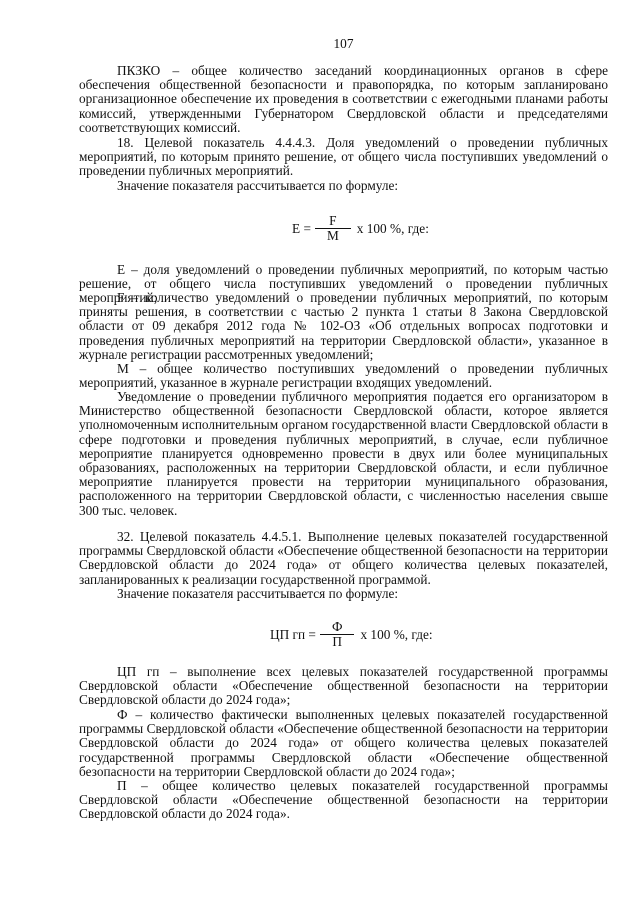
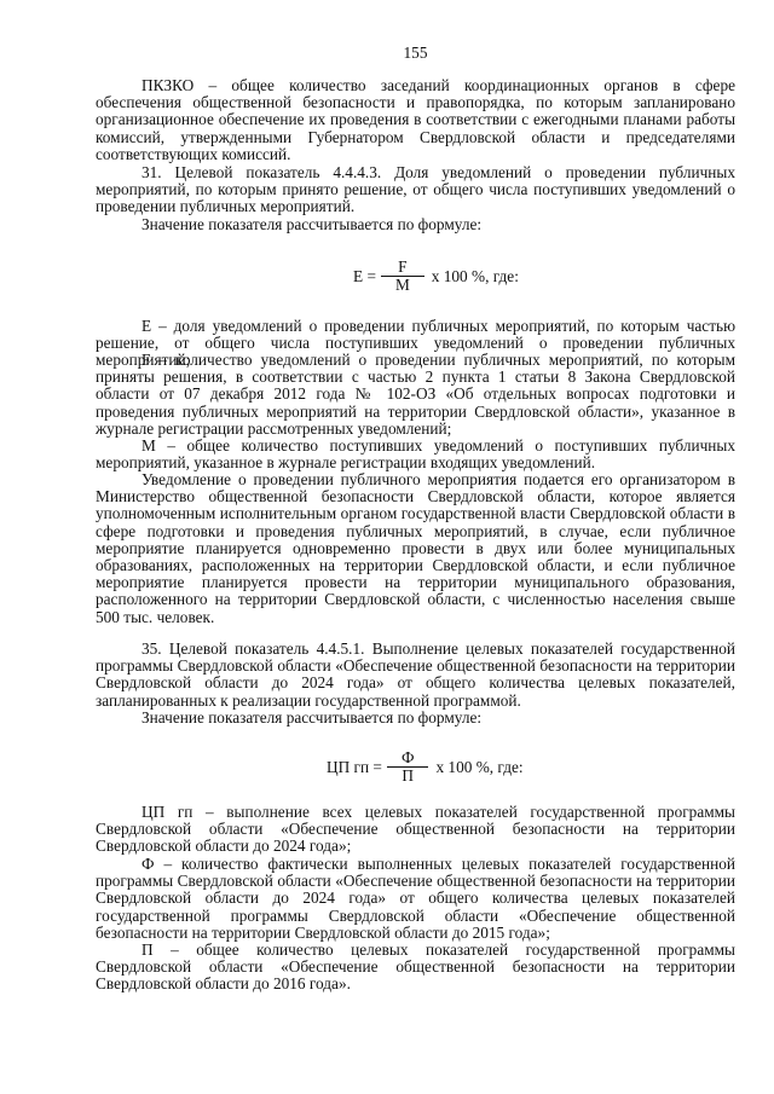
- 107
+ 155
  ПКЗКО – общее количество заседаний координационных органов в сфере обеспечения общественной безопасности и правопорядка, по которым запланировано организационное обеспечение их проведения в соответствии с ежегодными планами работы комиссий, утвержденными Губернатором Свердловской области и председателями соответствующих комиссий.
- 18. Целевой показатель 4.4.4.3. Доля уведомлений о проведении публичных мероприятий, по которым принято решение, от общего числа поступивших уведомлений о проведении публичных мероприятий.
+ 31. Целевой показатель 4.4.4.3. Доля уведомлений о проведении публичных мероприятий, по которым принято решение, от общего числа поступивших уведомлений о проведении публичных мероприятий.
  Значение показателя рассчитывается по формуле:
  E =
  F
  M
  x 100 %, где:
  E – доля уведомлений о проведении публичных мероприятий, по которым частью решение, от общего числа поступивших уведомлений о проведении публичных мероприятий;
- F – количество уведомлений о проведении публичных мероприятий, по которым приняты решения, в соответствии с частью 2 пункта 1 статьи 8 Закона Свердловской области от 09 декабря 2012 года № 102-ОЗ «Об отдельных вопросах подготовки и проведения публичных мероприятий на территории Свердловской области», указанное в журнале регистрации рассмотренных уведомлений;
+ F – количество уведомлений о проведении публичных мероприятий, по которым приняты решения, в соответствии с частью 2 пункта 1 статьи 8 Закона Свердловской области от 07 декабря 2012 года № 102-ОЗ «Об отдельных вопросах подготовки и проведения публичных мероприятий на территории Свердловской области», указанное в журнале регистрации рассмотренных уведомлений;
- M – общее количество поступивших уведомлений о проведении публичных мероприятий, указанное в журнале регистрации входящих уведомлений.
+ M – общее количество поступивших уведомлений о поступивших публичных мероприятий, указанное в журнале регистрации входящих уведомлений.
- Уведомление о проведении публичного мероприятия подается его организатором в Министерство общественной безопасности Свердловской области, которое является уполномоченным исполнительным органом государственной власти Свердловской области в сфере подготовки и проведения публичных мероприятий, в случае, если публичное мероприятие планируется одновременно провести в двух или более муниципальных образованиях, расположенных на территории Свердловской области, и если публичное мероприятие планируется провести на территории муниципального образования, расположенного на территории Свердловской области, с численностью населения свыше 300 тыс. человек.
+ Уведомление о проведении публичного мероприятия подается его организатором в Министерство общественной безопасности Свердловской области, которое является уполномоченным исполнительным органом государственной власти Свердловской области в сфере подготовки и проведения публичных мероприятий, в случае, если публичное мероприятие планируется одновременно провести в двух или более муниципальных образованиях, расположенных на территории Свердловской области, и если публичное мероприятие планируется провести на территории муниципального образования, расположенного на территории Свердловской области, с численностью населения свыше 500 тыс. человек.
- 32. Целевой показатель 4.4.5.1. Выполнение целевых показателей государственной программы Свердловской области «Обеспечение общественной безопасности на территории Свердловской области до 2024 года» от общего количества целевых показателей, запланированных к реализации государственной программой.
+ 35. Целевой показатель 4.4.5.1. Выполнение целевых показателей государственной программы Свердловской области «Обеспечение общественной безопасности на территории Свердловской области до 2024 года» от общего количества целевых показателей, запланированных к реализации государственной программой.
  Значение показателя рассчитывается по формуле:
  ЦП гп =
  Ф
  П
  x 100 %, где:
  ЦП гп – выполнение всех целевых показателей государственной программы Свердловской области «Обеспечение общественной безопасности на территории Свердловской области до 2024 года»;
- Ф – количество фактически выполненных целевых показателей государственной программы Свердловской области «Обеспечение общественной безопасности на территории Свердловской области до 2024 года» от общего количества целевых показателей государственной программы Свердловской области «Обеспечение общественной безопасности на территории Свердловской области до 2024 года»;
+ Ф – количество фактически выполненных целевых показателей государственной программы Свердловской области «Обеспечение общественной безопасности на территории Свердловской области до 2024 года» от общего количества целевых показателей государственной программы Свердловской области «Обеспечение общественной безопасности на территории Свердловской области до 2015 года»;
- П – общее количество целевых показателей государственной программы Свердловской области «Обеспечение общественной безопасности на территории Свердловской области до 2024 года».
+ П – общее количество целевых показателей государственной программы Свердловской области «Обеспечение общественной безопасности на территории Свердловской области до 2016 года».
